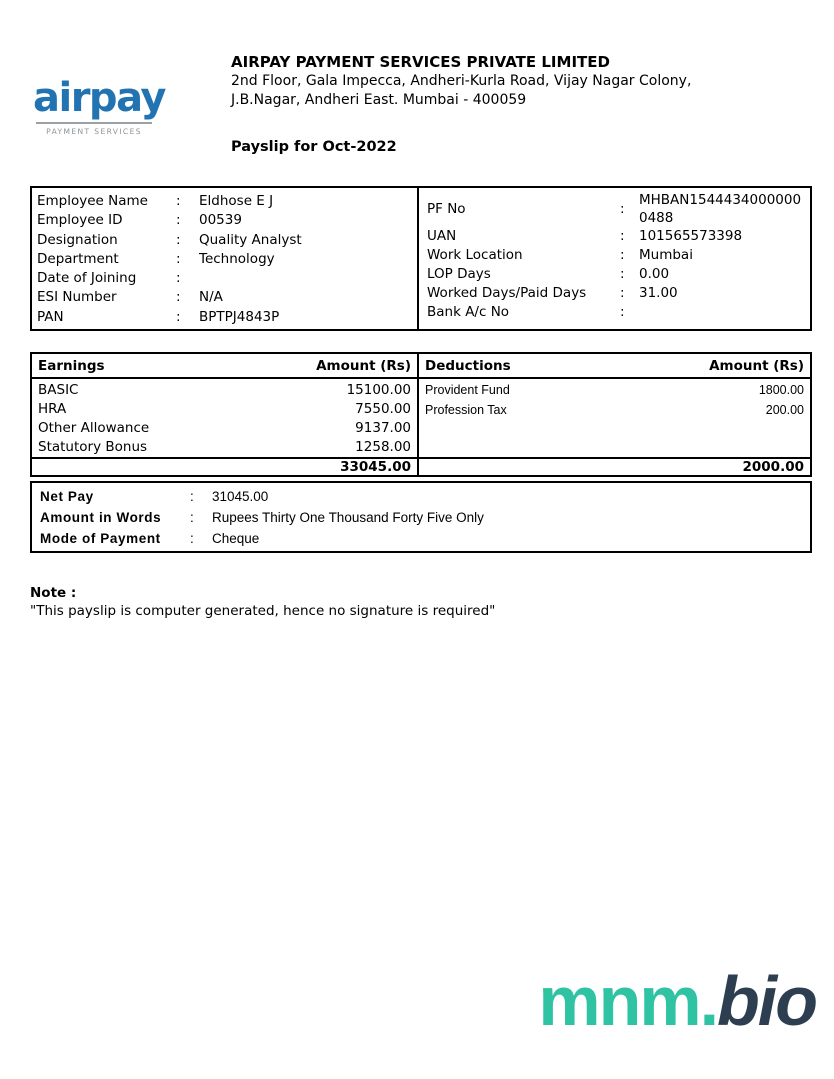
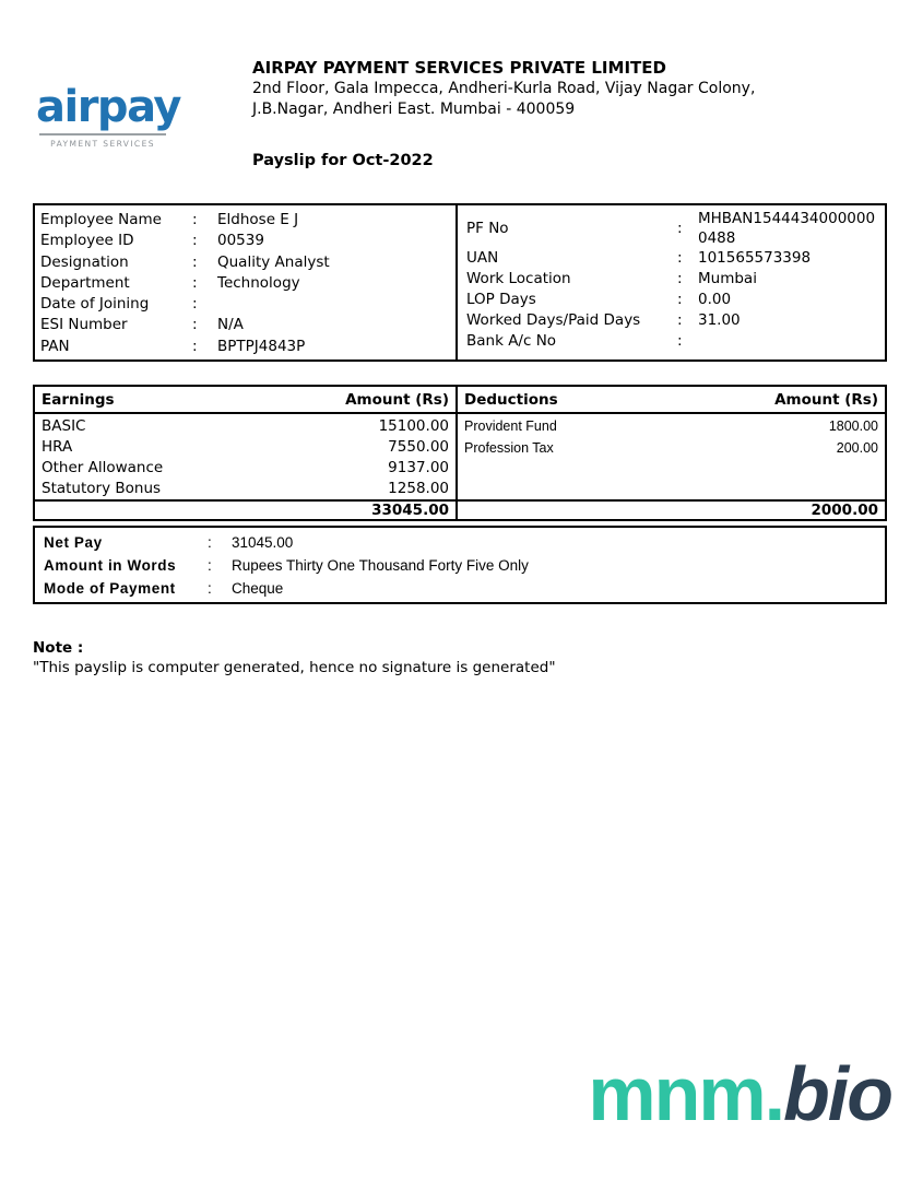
  airpay
  PAYMENT SERVICES
  AIRPAY PAYMENT SERVICES PRIVATE LIMITED
  2nd Floor, Gala Impecca, Andheri-Kurla Road, Vijay Nagar Colony,
  J.B.Nagar, Andheri East. Mumbai - 400059
  Payslip for Oct-2022
  Employee Name
  :
  Eldhose E J
  Employee ID
  :
  00539
  Designation
  :
  Quality Analyst
  Department
  :
  Technology
  Date of Joining
  :
  ESI Number
  :
  N/A
  PAN
  :
  BPTPJ4843P
  PF No
  :
  MHBAN15444340000000488
  UAN
  :
  101565573398
  Work Location
  :
  Mumbai
  LOP Days
  :
  0.00
  Worked Days/Paid Days
  :
  31.00
  Bank A/c No
  :
  Earnings
  Amount (Rs)
  BASIC
  15100.00
  HRA
  7550.00
  Other Allowance
  9137.00
  Statutory Bonus
  1258.00
  33045.00
  Deductions
  Amount (Rs)
  Provident Fund
  1800.00
  Profession Tax
  200.00
  2000.00
  Net Pay
  :
  31045.00
  Amount in Words
  :
  Rupees Thirty One Thousand Forty Five Only
  Mode of Payment
  :
  Cheque
  Note :
- "This payslip is computer generated, hence no signature is required"
+ "This payslip is computer generated, hence no signature is generated"
  mnm.bio
